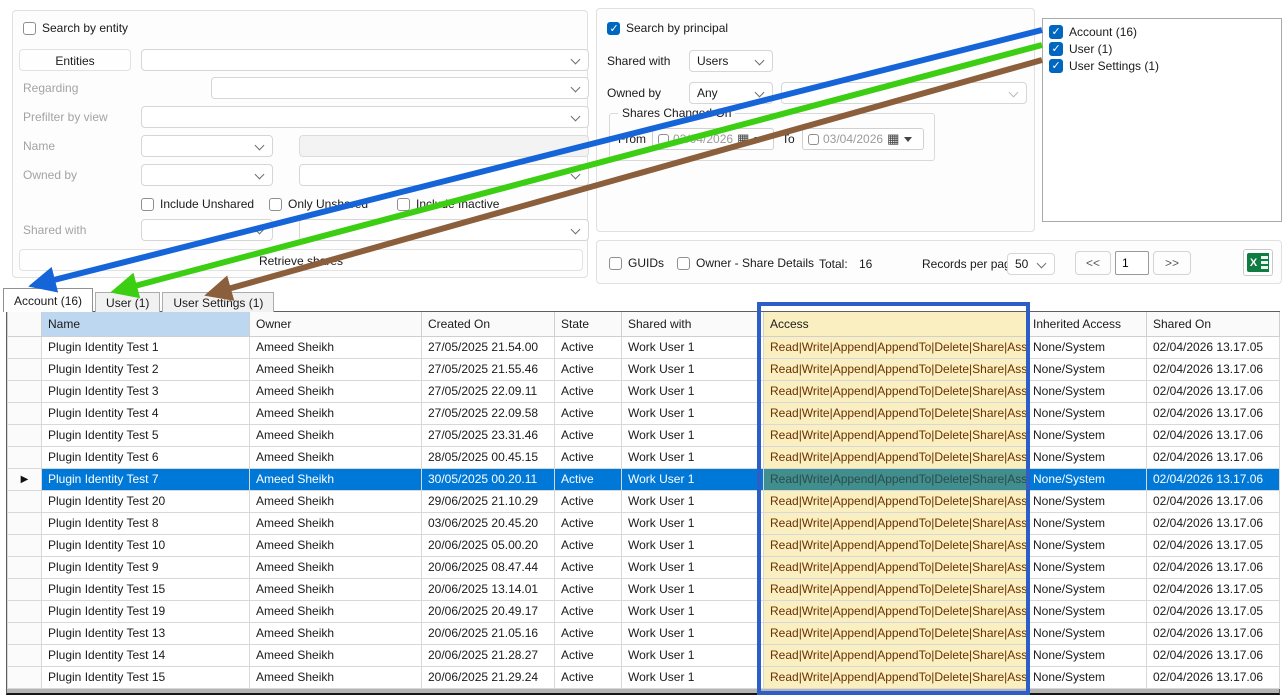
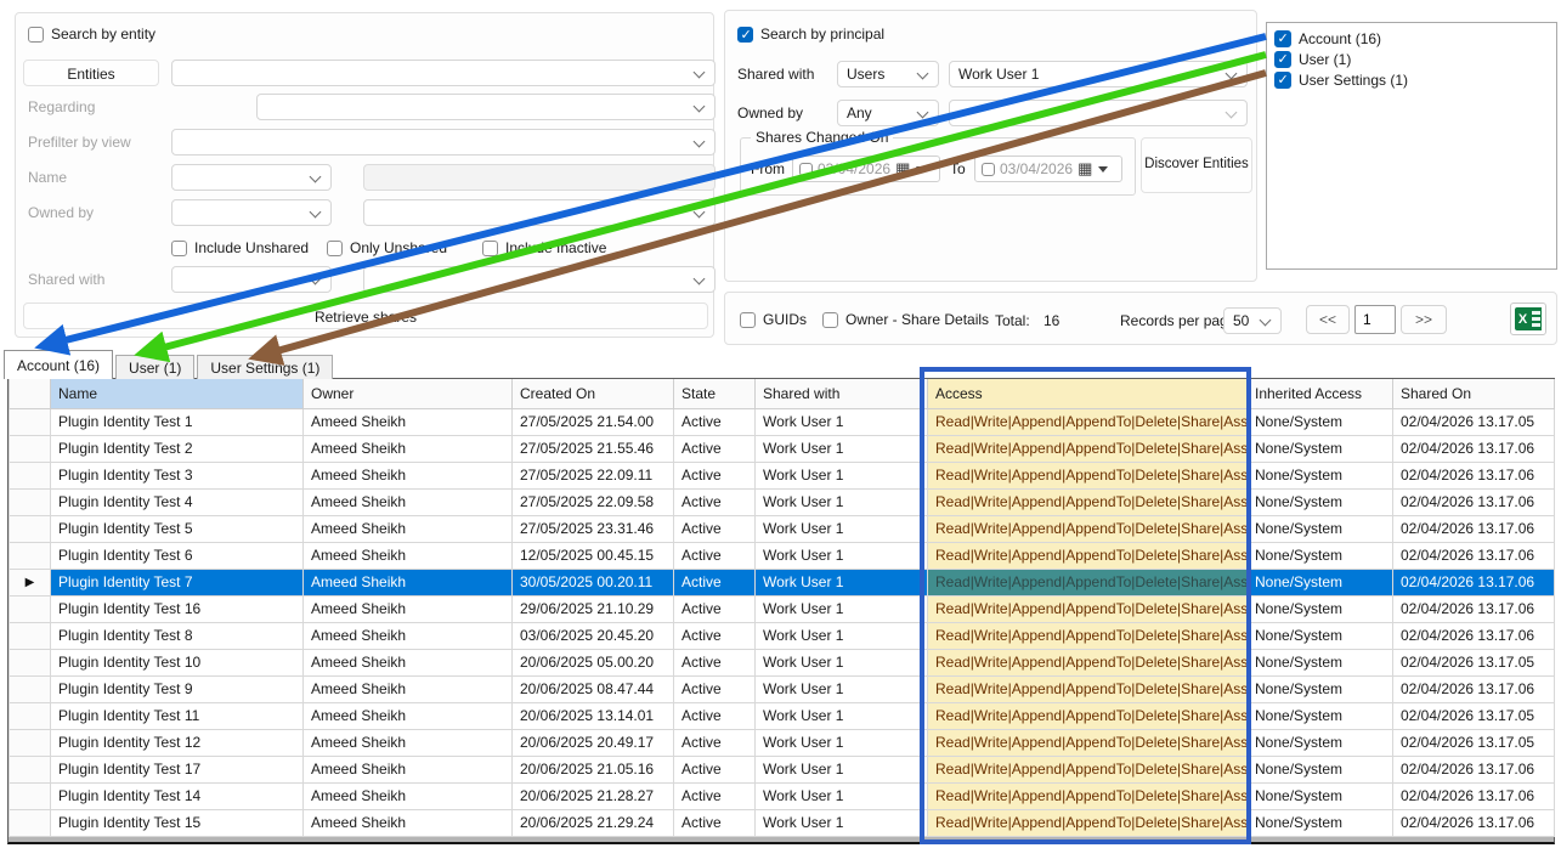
  Search by entity
  Entities
  Regarding
  Prefilter by view
  Name
  Owned by
  Include Unshared
  Inc Inactive
  Shared with
  Retrieve ss
  Search by principal
  Shared with
  Users
+ Work User 1
  Owned by
  Any
  Shares Changn
  rom
  ▦
  To
  03/04/2026
  ▦
+ Discover Entities
  Account (16)
  User (1)
  User Settings (1)
  GUIDs
  Owner - Share Details
  Total:
  16
  Records per pa
  50
  <<
  1
  >>
  X
  Account (16)
  User (1)
  User Settings (1)
  	Name	Owner	Created On	State	Shared with	Access	Inherited Access	Shared On
  	Plugin Identity Test 1	Ameed Sheikh	27/05/2025 21.54.00	Active	Work User 1	Read|Write|Append|AppendTo|Delete|Share|Ass	None/System	02/04/2026 13.17.05
  	Plugin Identity Test 2	Ameed Sheikh	27/05/2025 21.55.46	Active	Work User 1	Read|Write|Append|AppendTo|Delete|Share|Ass	None/System	02/04/2026 13.17.06
  	Plugin Identity Test 3	Ameed Sheikh	27/05/2025 22.09.11	Active	Work User 1	Read|Write|Append|AppendTo|Delete|Share|Ass	None/System	02/04/2026 13.17.06
  	Plugin Identity Test 4	Ameed Sheikh	27/05/2025 22.09.58	Active	Work User 1	Read|Write|Append|AppendTo|Delete|Share|Ass	None/System	02/04/2026 13.17.06
  	Plugin Identity Test 5	Ameed Sheikh	27/05/2025 23.31.46	Active	Work User 1	Read|Write|Append|AppendTo|Delete|Share|Ass	None/System	02/04/2026 13.17.06
- 	Plugin Identity Test 6	Ameed Sheikh	28/05/2025 00.45.15	Active	Work User 1	Read|Write|Append|AppendTo|Delete|Share|Ass	None/System	02/04/2026 13.17.06
+ 	Plugin Identity Test 6	Ameed Sheikh	12/05/2025 00.45.15	Active	Work User 1	Read|Write|Append|AppendTo|Delete|Share|Ass	None/System	02/04/2026 13.17.06
  ▶	Plugin Identity Test 7	Ameed Sheikh	30/05/2025 00.20.11	Active	Work User 1	Read|Write|Append|AppendTo|Delete|Share|Ass	None/System	02/04/2026 13.17.06
- 	Plugin Identity Test 20	Ameed Sheikh	29/06/2025 21.10.29	Active	Work User 1	Read|Write|Append|AppendTo|Delete|Share|Ass	None/System	02/04/2026 13.17.06
+ 	Plugin Identity Test 16	Ameed Sheikh	29/06/2025 21.10.29	Active	Work User 1	Read|Write|Append|AppendTo|Delete|Share|Ass	None/System	02/04/2026 13.17.06
  	Plugin Identity Test 8	Ameed Sheikh	03/06/2025 20.45.20	Active	Work User 1	Read|Write|Append|AppendTo|Delete|Share|Ass	None/System	02/04/2026 13.17.06
  	Plugin Identity Test 10	Ameed Sheikh	20/06/2025 05.00.20	Active	Work User 1	Read|Write|Append|AppendTo|Delete|Share|Ass	None/System	02/04/2026 13.17.05
  	Plugin Identity Test 9	Ameed Sheikh	20/06/2025 08.47.44	Active	Work User 1	Read|Write|Append|AppendTo|Delete|Share|Ass	None/System	02/04/2026 13.17.06
- 	Plugin Identity Test 15	Ameed Sheikh	20/06/2025 13.14.01	Active	Work User 1	Read|Write|Append|AppendTo|Delete|Share|Ass	None/System	02/04/2026 13.17.05
+ 	Plugin Identity Test 11	Ameed Sheikh	20/06/2025 13.14.01	Active	Work User 1	Read|Write|Append|AppendTo|Delete|Share|Ass	None/System	02/04/2026 13.17.05
- 	Plugin Identity Test 19	Ameed Sheikh	20/06/2025 20.49.17	Active	Work User 1	Read|Write|Append|AppendTo|Delete|Share|Ass	None/System	02/04/2026 13.17.05
+ 	Plugin Identity Test 12	Ameed Sheikh	20/06/2025 20.49.17	Active	Work User 1	Read|Write|Append|AppendTo|Delete|Share|Ass	None/System	02/04/2026 13.17.05
- 	Plugin Identity Test 13	Ameed Sheikh	20/06/2025 21.05.16	Active	Work User 1	Read|Write|Append|AppendTo|Delete|Share|Ass	None/System	02/04/2026 13.17.06
+ 	Plugin Identity Test 17	Ameed Sheikh	20/06/2025 21.05.16	Active	Work User 1	Read|Write|Append|AppendTo|Delete|Share|Ass	None/System	02/04/2026 13.17.06
  	Plugin Identity Test 14	Ameed Sheikh	20/06/2025 21.28.27	Active	Work User 1	Read|Write|Append|AppendTo|Delete|Share|Ass	None/System	02/04/2026 13.17.06
  	Plugin Identity Test 15	Ameed Sheikh	20/06/2025 21.29.24	Active	Work User 1	Read|Write|Append|AppendTo|Delete|Share|Ass	None/System	02/04/2026 13.17.06
